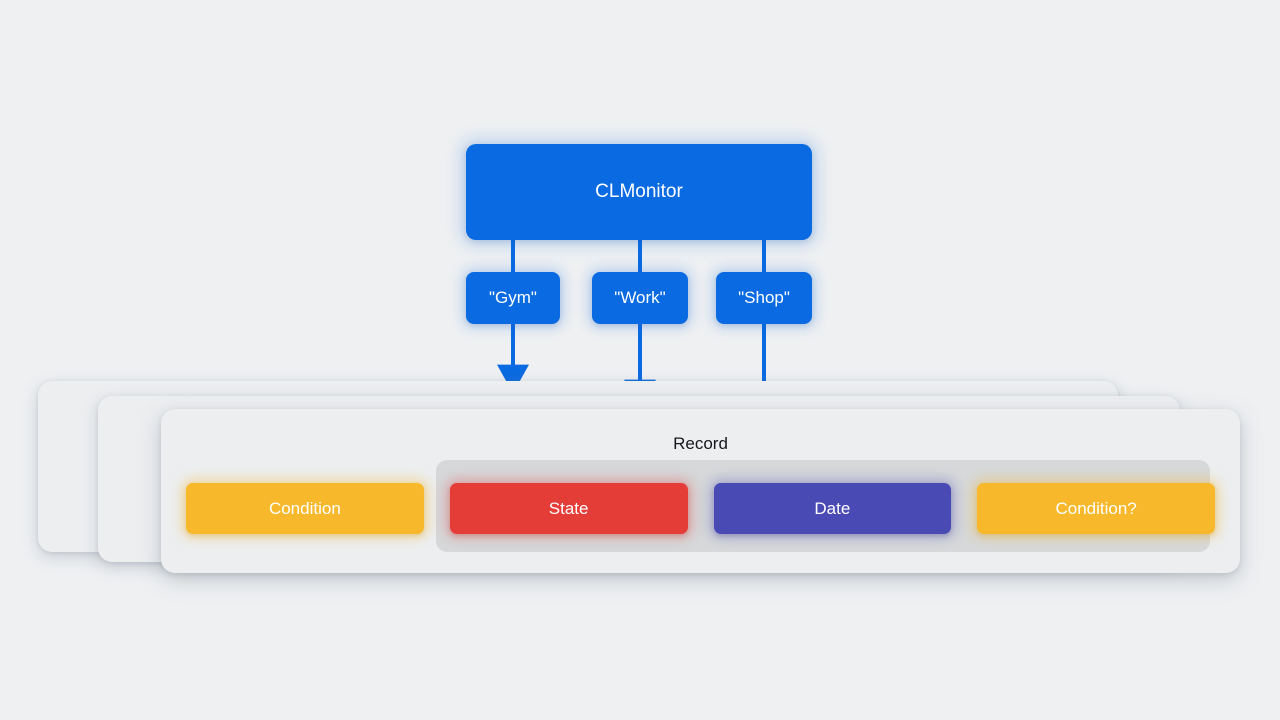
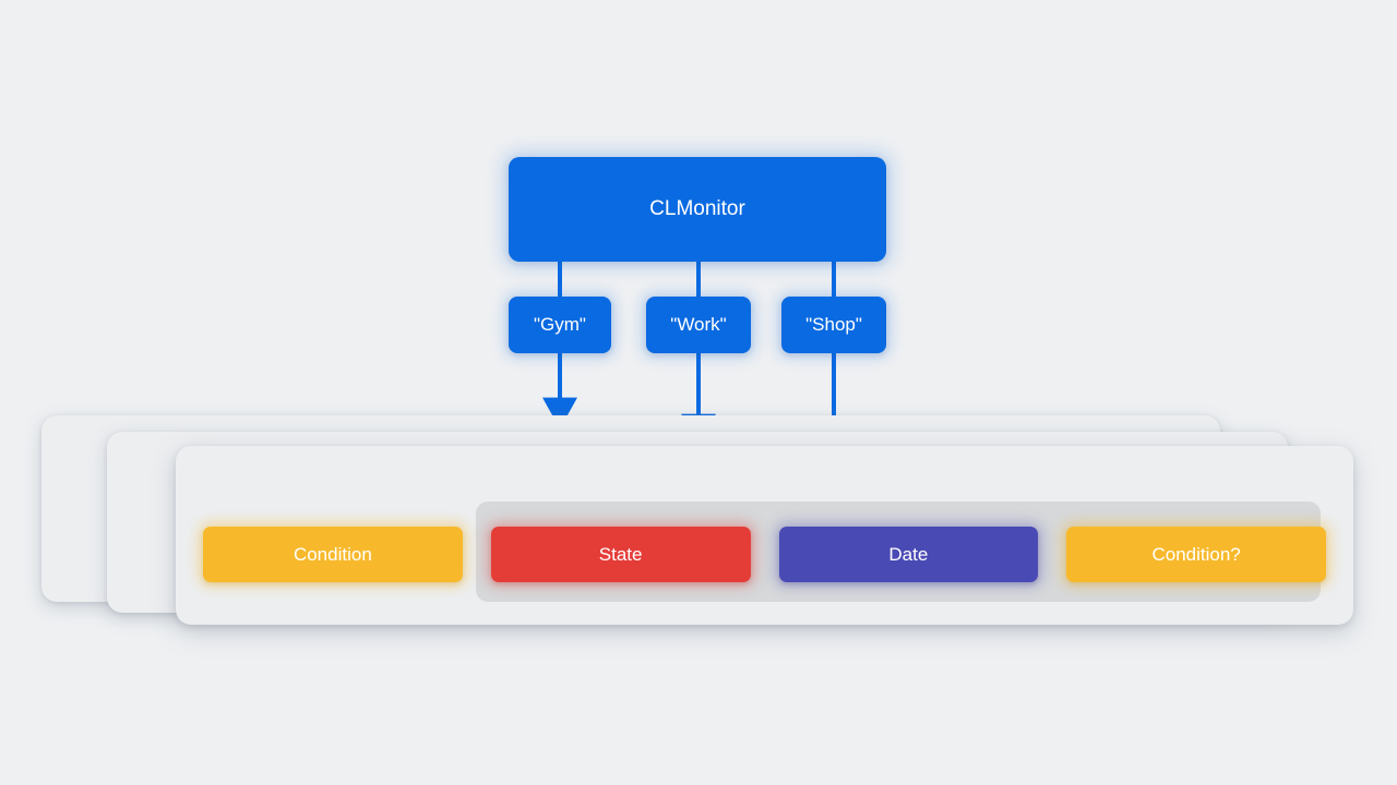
  CLMonitor
  "Gym"
  "Work"
  "Shop"
- Record
  Condition
  State
  Date
  Condition?
